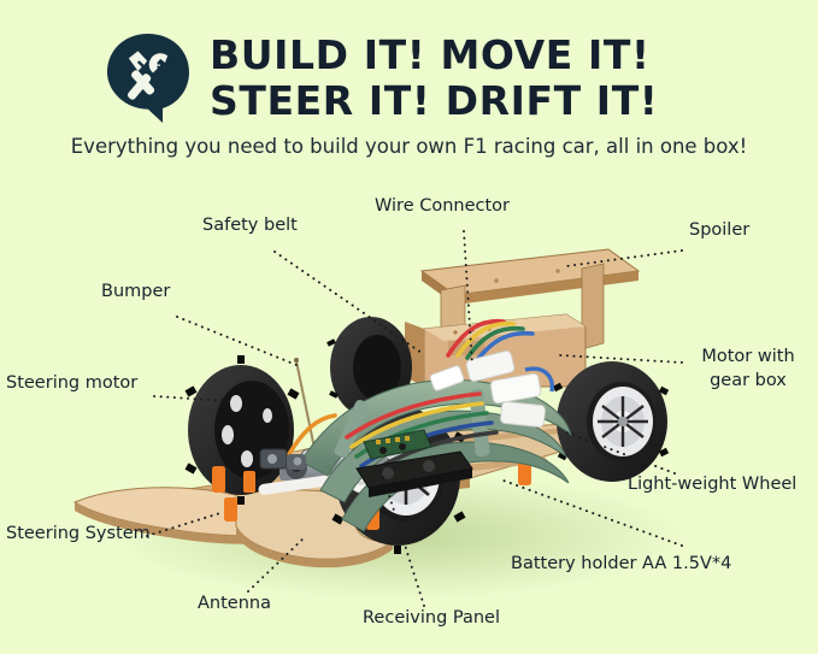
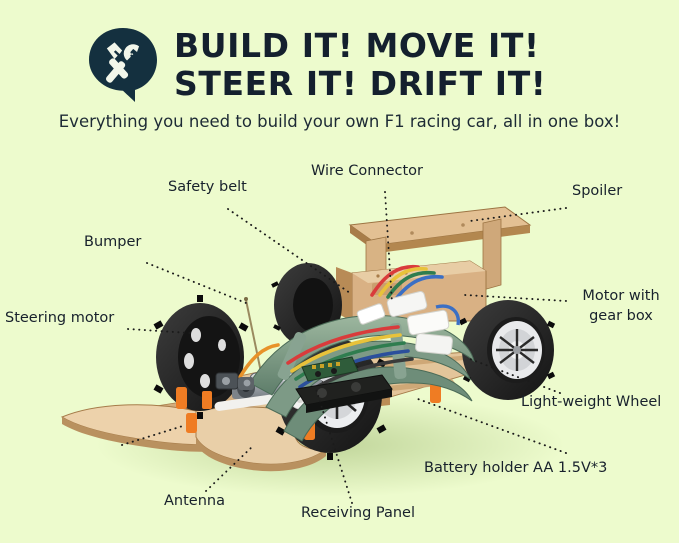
  BUILD IT! MOVE IT!
  STEER IT! DRIFT IT!
  Everything you need to build your own F1 racing car, all in one box!
  Safety belt
  Wire Connector
  Spoiler
  Bumper
  Motor with gear box
  Steering motor
  Light-weight Wheel
- Steering System
- Battery holder AA 1.5V*4
+ Battery holder AA 1.5V*3
  Antenna
  Receiving Panel
